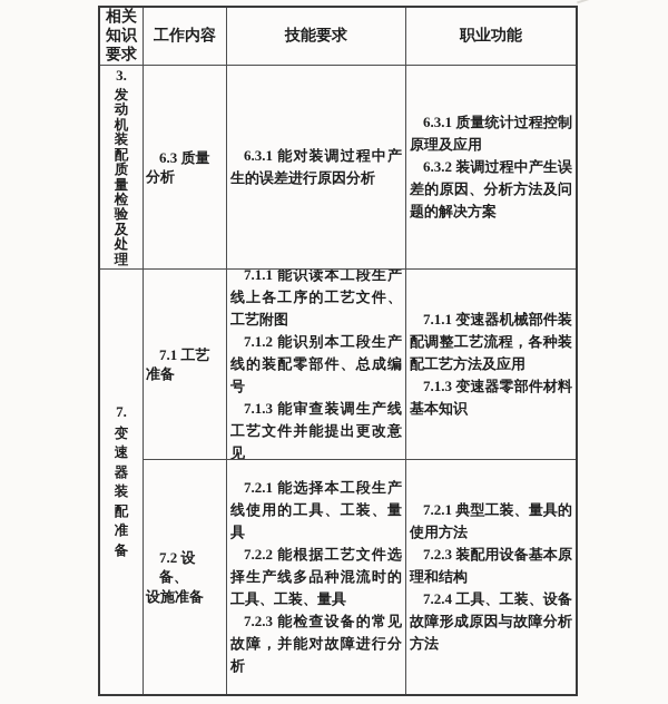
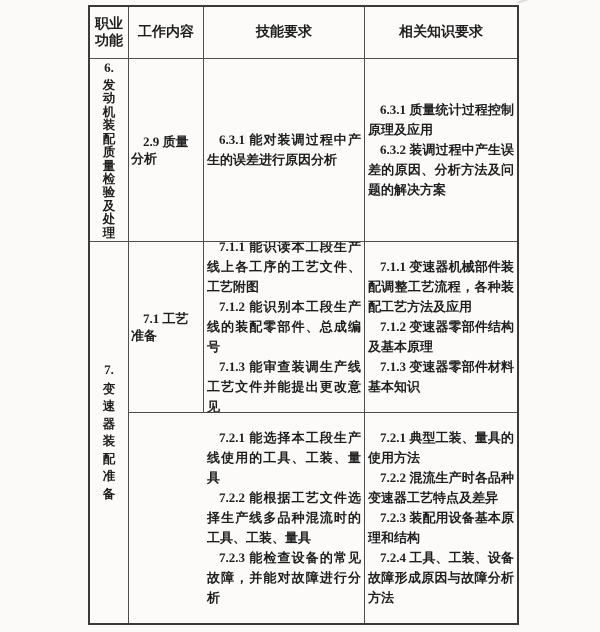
- 相关知识要求
+ 职业功能
  工作内容
  技能要求
- 职业功能
+ 相关知识要求
- 3.
+ 6.
  发动机装配质量检验及处理
- 6.3 质量
+ 2.9 质量
  分析
  6.3.1 能对装调过程中产生的误差进行原因分析
  6.3.1 质量统计过程控制原理及应用
  6.3.2 装调过程中产生误差的原因、分析方法及问题的解决方案
  7.
  变速器装配准备
  7.1 工艺
  准备
  7.1.1 能识读本工段生产线上各工序的工艺文件、工艺附图
  7.1.2 能识别本工段生产线的装配零部件、总成编号
  7.1.3 能审查装调生产线工艺文件并能提出更改意见
  7.1.1 变速器机械部件装配调整工艺流程，各种装配工艺方法及应用
+ 7.1.2 变速器零部件结构及基本原理
  7.1.3 变速器零部件材料基本知识
- 7.2 设备、
- 设施准备
  7.2.1 能选择本工段生产线使用的工具、工装、量具
  7.2.2 能根据工艺文件选择生产线多品种混流时的工具、工装、量具
  7.2.3 能检查设备的常见故障，并能对故障进行分析
  7.2.1 典型工装、量具的使用方法
+ 7.2.2 混流生产时各品种变速器工艺特点及差异
  7.2.3 装配用设备基本原理和结构
  7.2.4 工具、工装、设备故障形成原因与故障分析方法
